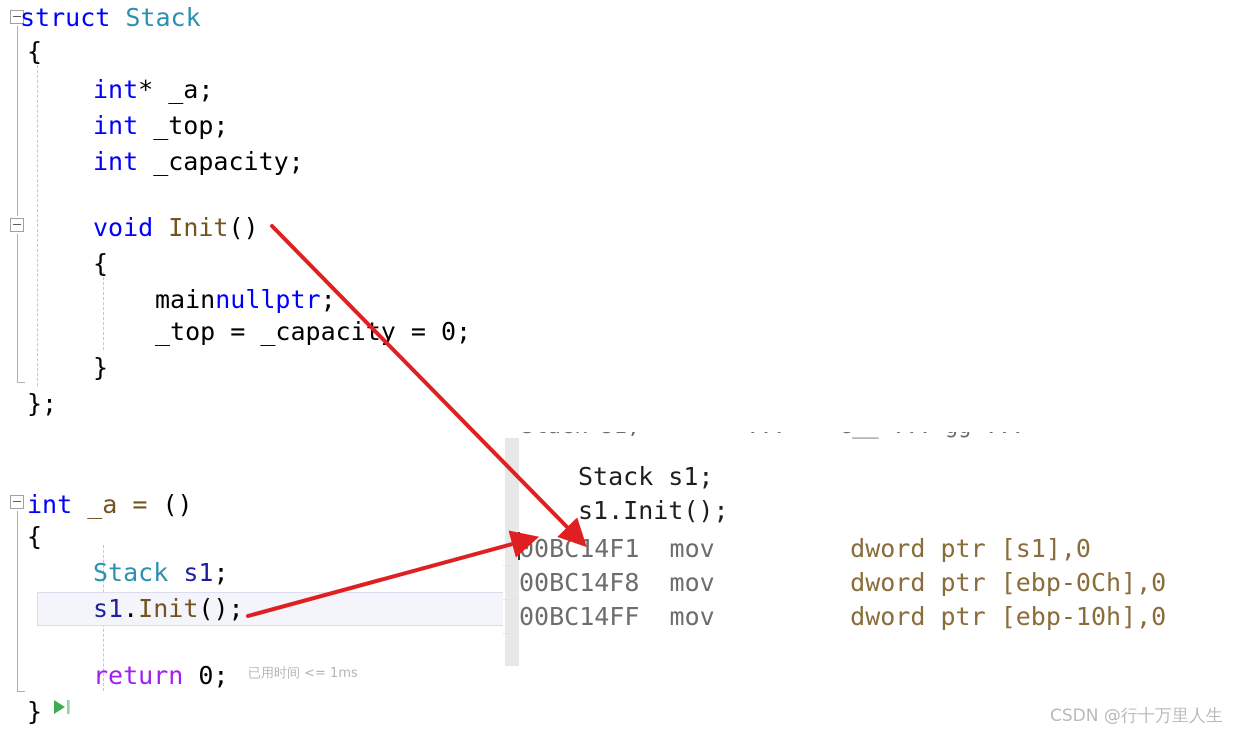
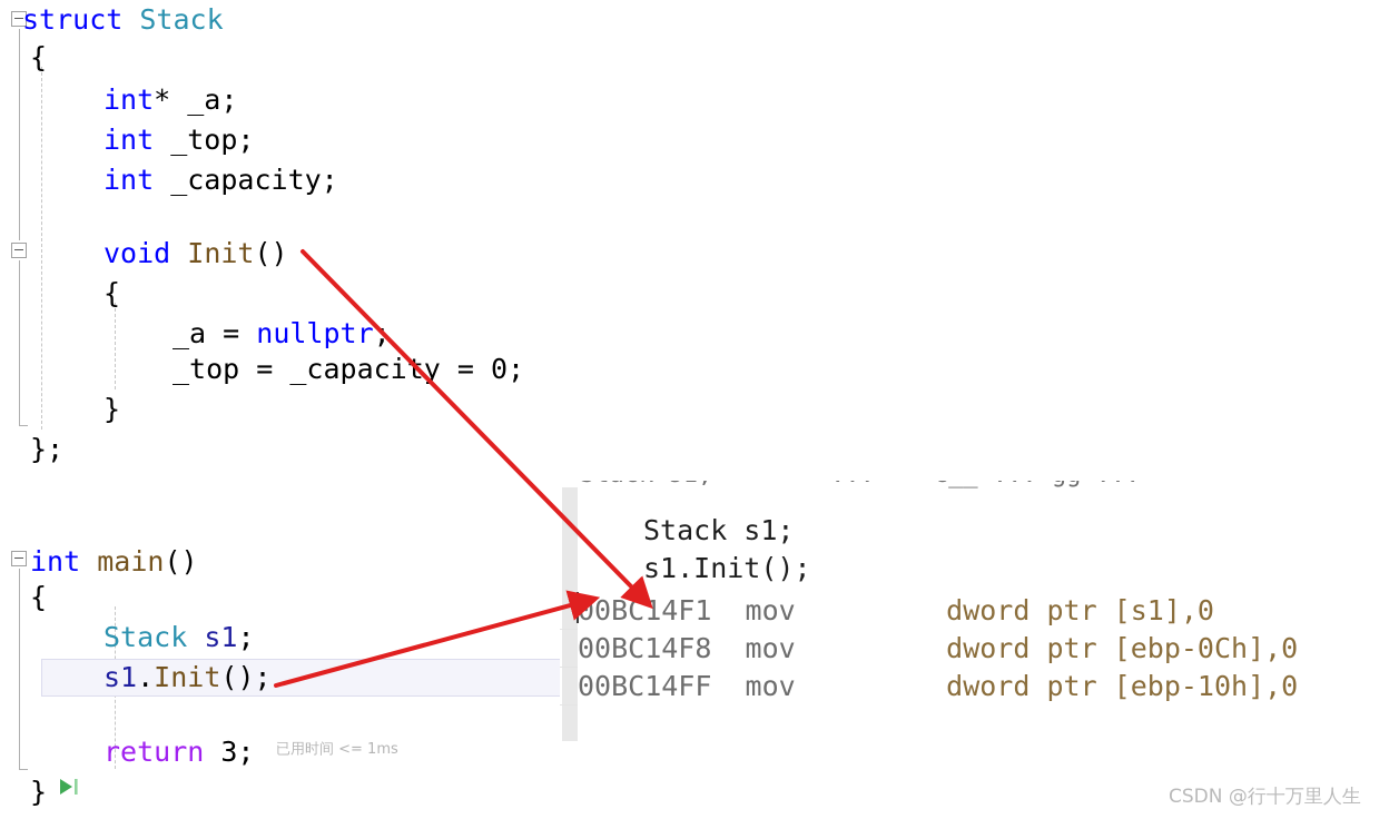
  struct Stack
  {
  int* _a;
  int _top;
  int _capacity;
  void Init()
  {
- mainnullptr;
+ _a = nullptr
  _top = _capaciy = 0;
  }
  };
- int _a = ()
+ int main()
  {
  Stack s1;
  s1.Init();
- return 0;
+ return 3;
  }
  已用时间 <= 1ms
  Stack s1;
  s1.Init();
  00BC14F1 mov dword ptr [s1],0
  00BC14F8 mov dword ptr [ebp-0Ch],0
  00BC14FF mov dword ptr [ebp-10h],0
  CSDN @行十万里人生
